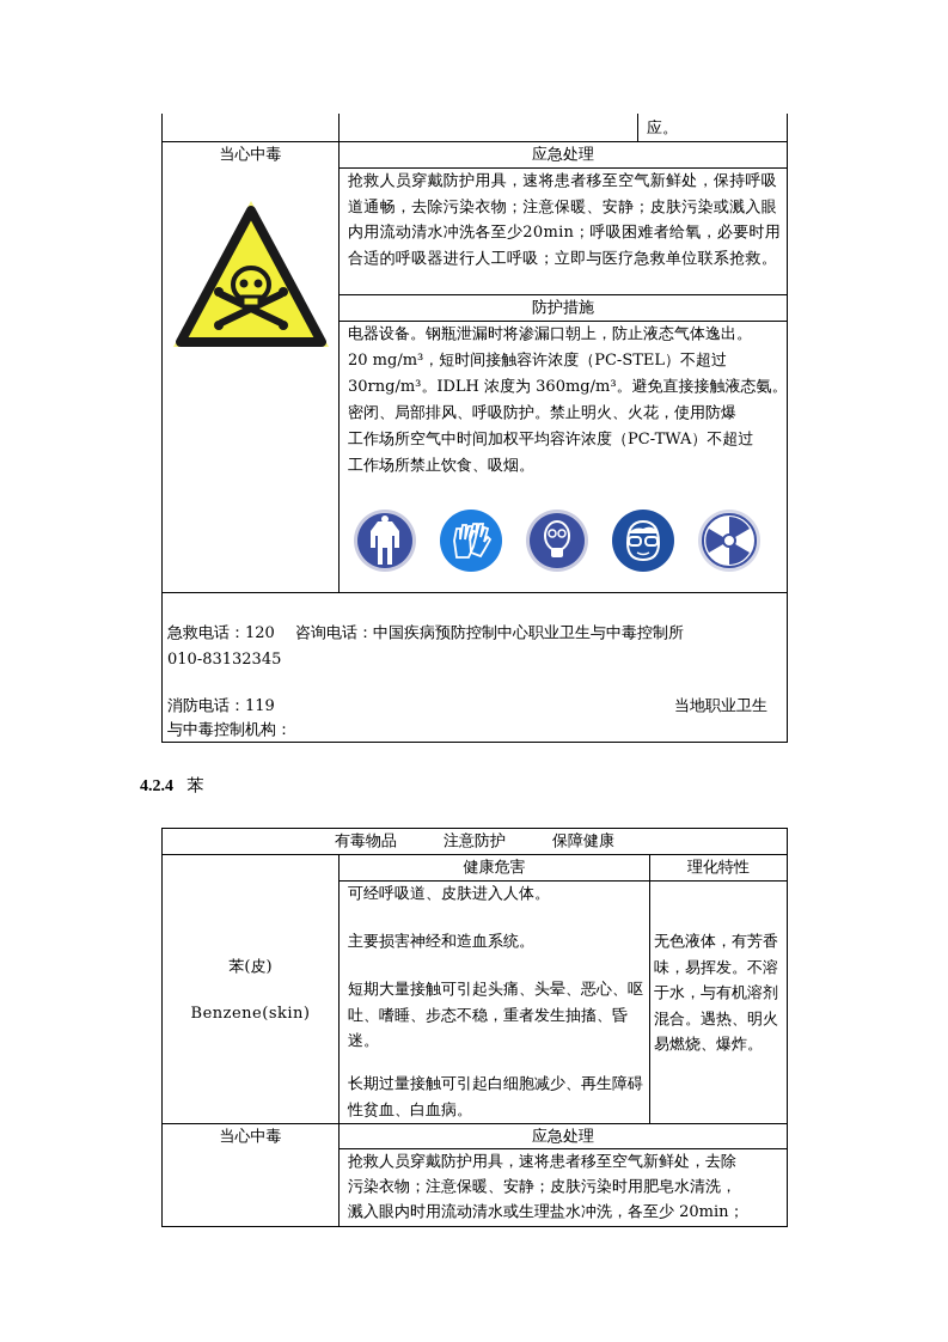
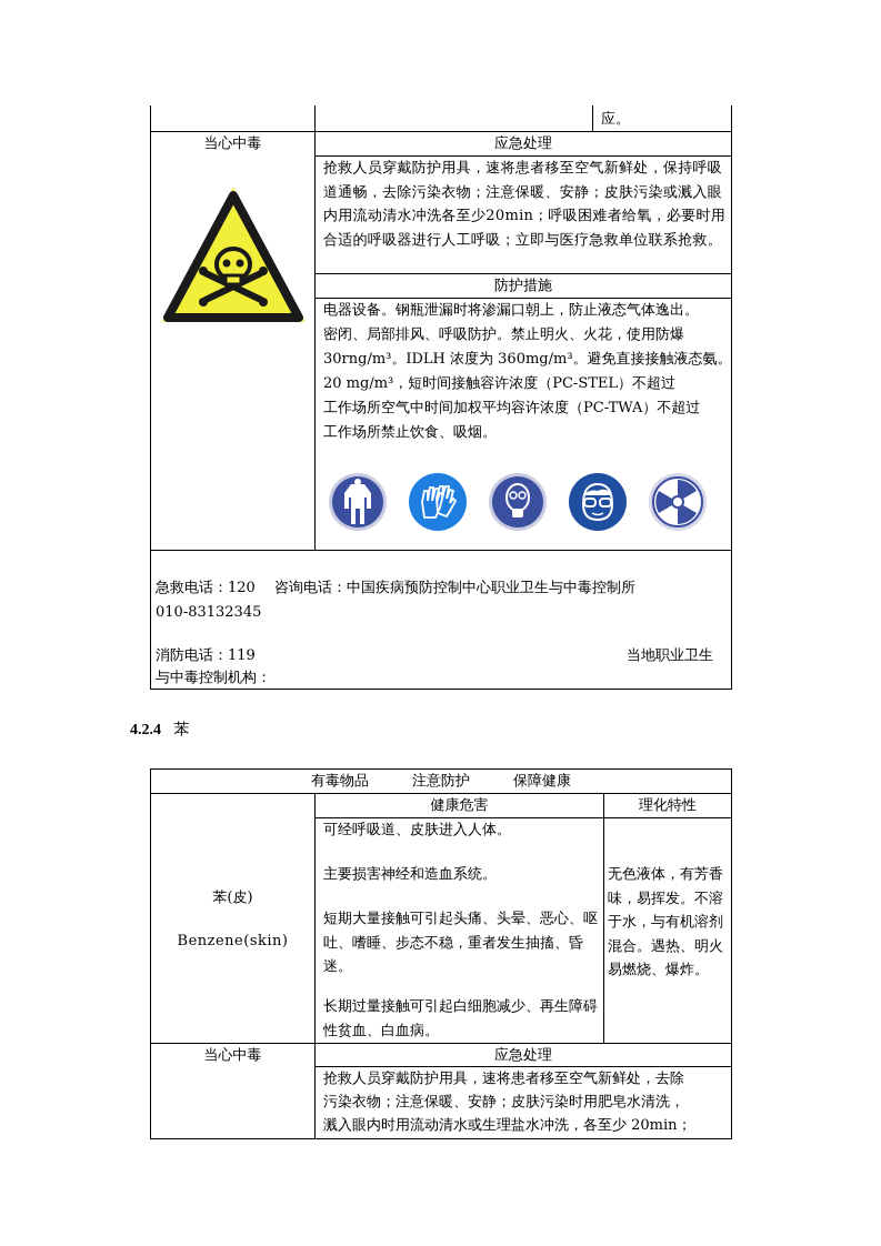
  应。
  当心中毒
  应急处理
  抢救人员穿戴防护用具，速将患者移至空气新鲜处，保持呼吸道通畅，去除污染衣物；注意保暖、安静；皮肤污染或溅入眼内用流动清水冲洗各至少20min；呼吸困难者给氧，必要时用合适的呼吸器进行人工呼吸；立即与医疗急救单位联系抢救。
  防护措施
  电器设备。钢瓶泄漏时将渗漏口朝上，防止液态气体逸出。
- 20 mg/m³，短时间接触容许浓度（PC-STEL）不超过
+ 密闭、局部排风、呼吸防护。禁止明火、火花，使用防爆
  30rng/m³。IDLH 浓度为 360mg/m³。避免直接接触液态氨。
- 密闭、局部排风、呼吸防护。禁止明火、火花，使用防爆
+ 20 mg/m³，短时间接触容许浓度（PC-STEL）不超过
  工作场所空气中时间加权平均容许浓度（PC-TWA）不超过
  工作场所禁止饮食、吸烟。
  急救电话：120 咨询电话：中国疾病预防控制中心职业卫生与中毒控制所
  010-83132345
  消防电话：119
  当地职业卫生
  与中毒控制机构：
  4.2.4 苯
  有毒物品 注意防护 保障健康
  健康危害
  理化特性
  苯(皮)
  Benzene(skin)
  可经呼吸道、皮肤进入人体。
  主要损害神经和造血系统。
  短期大量接触可引起头痛、头晕、恶心、呕吐、嗜睡、步态不稳，重者发生抽搐、昏迷。
  长期过量接触可引起白细胞减少、再生障碍性贫血、白血病。
  无色液体，有芳香味，易挥发。不溶于水，与有机溶剂混合。遇热、明火易燃烧、爆炸。
  当心中毒
  应急处理
  抢救人员穿戴防护用具，速将患者移至空气新鲜处，去除
  污染衣物；注意保暖、安静；皮肤污染时用肥皂水清洗，
  溅入眼内时用流动清水或生理盐水冲洗，各至少 20min；
